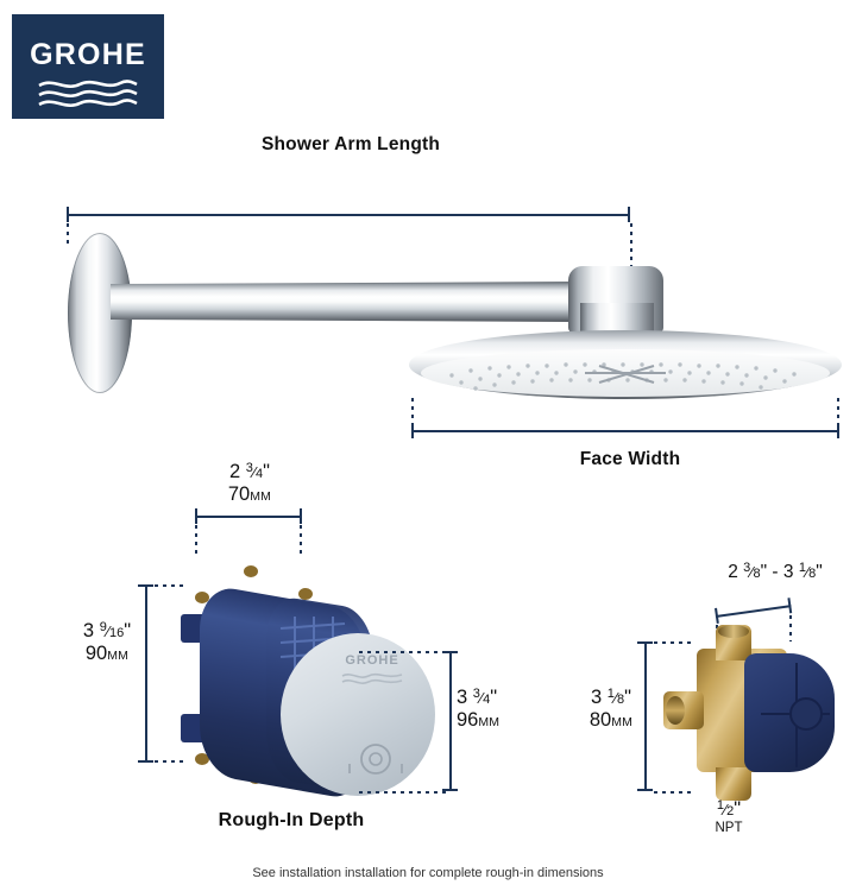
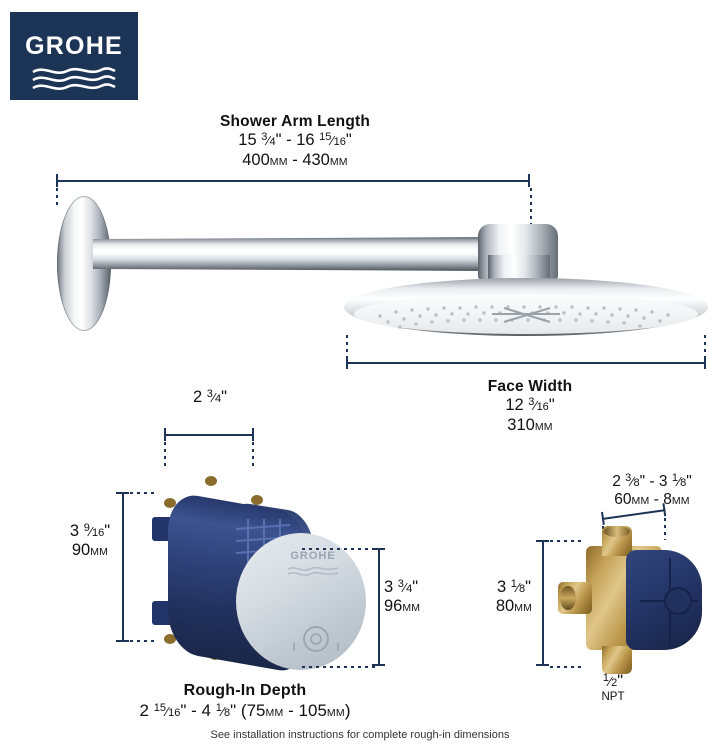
  GROHE
  Shower Arm Length
+ 15 3⁄4" - 16 15⁄16"
+ 400MM - 430MM
  Face Width
+ 12 3⁄16"
+ 310MM
  2 3⁄4"
- 70MM
  GROHE
  3 9⁄16"
  90MM
  3 3⁄4"
  96MM
  2 3⁄8" - 3 1⁄8"
+ 60MM - 8MM
  3 1⁄8"
  80MM
  1⁄2"
  NPT
  Rough-In Depth
+ 2 15⁄16" - 4 1⁄8" (75MM - 105MM)
- See installation installation for complete rough-in dimensions
+ See installation instructions for complete rough-in dimensions
